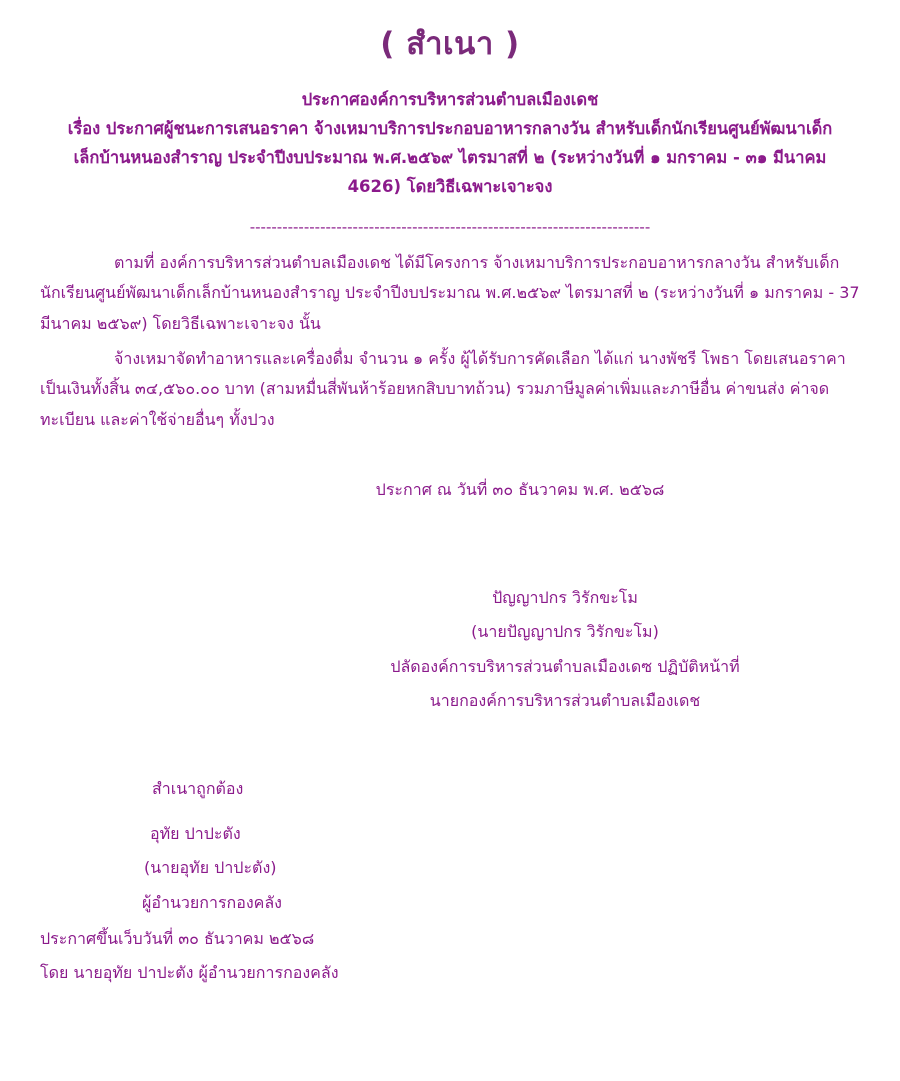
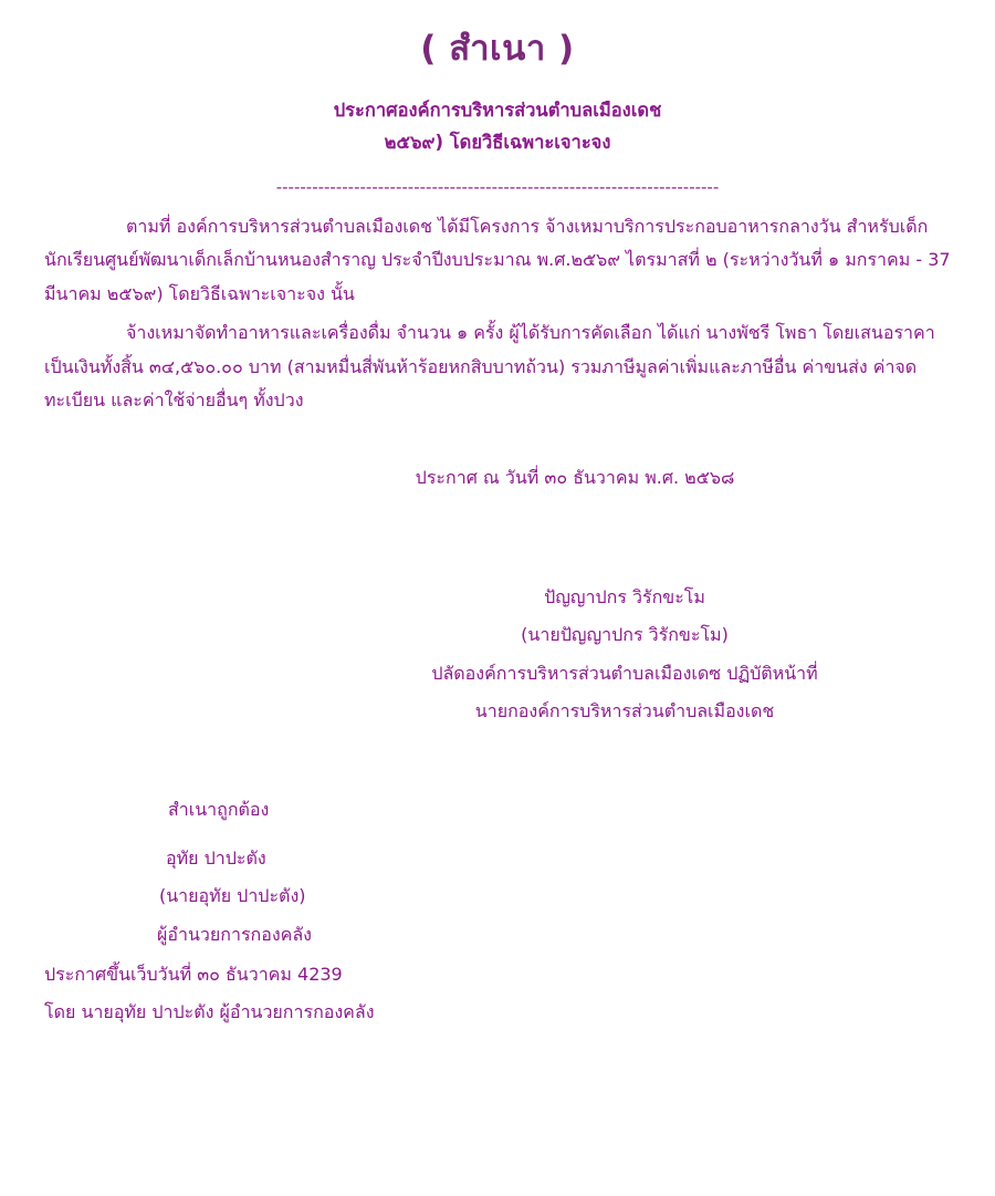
  ( สำเนา )
  ประกาศองค์การบริหารส่วนตำบลเมืองเดช
- เรื่อง ประกาศผู้ชนะการเสนอราคา จ้างเหมาบริการประกอบอาหารกลางวัน สำหรับเด็กนักเรียนศูนย์พัฒนาเด็ก
- เล็กบ้านหนองสำราญ ประจำปีงบประมาณ พ.ศ.๒๕๖๙ ไตรมาสที่ ๒ (ระหว่างวันที่ ๑ มกราคม - ๓๑ มีนาคม
- 4626) โดยวิธีเฉพาะเจาะจง
+ ๒๕๖๙) โดยวิธีเฉพาะเจาะจง
  --------------------------------------------------------------------------
  ตามที่ องค์การบริหารส่วนตำบลเมืองเดช ได้มีโครงการ จ้างเหมาบริการประกอบอาหารกลางวัน สำหรับเด็กนักเรียนศูนย์พัฒนาเด็กเล็กบ้านหนองสำราญ ประจำปีงบประมาณ พ.ศ.๒๕๖๙ ไตรมาสที่ ๒ (ระหว่างวันที่ ๑ มกราคม - 37 มีนาคม ๒๕๖๙) โดยวิธีเฉพาะเจาะจง นั้น
  จ้างเหมาจัดทำอาหารและเครื่องดื่ม จำนวน ๑ ครั้ง ผู้ได้รับการคัดเลือก ได้แก่ นางพัชรี โพธา โดยเสนอราคา เป็นเงินทั้งสิ้น ๓๔,๕๖๐.๐๐ บาท (สามหมื่นสี่พันห้าร้อยหกสิบบาทถ้วน) รวมภาษีมูลค่าเพิ่มและภาษีอื่น ค่าขนส่ง ค่าจดทะเบียน และค่าใช้จ่ายอื่นๆ ทั้งปวง
  ประกาศ ณ วันที่ ๓๐ ธันวาคม พ.ศ. ๒๕๖๘
  ปัญญาปกร วิรักขะโม
  (นายปัญญาปกร วิรักขะโม)
  ปลัดองค์การบริหารส่วนตำบลเมืองเดซ ปฏิบัติหน้าที่
  นายกองค์การบริหารส่วนตำบลเมืองเดช
  สำเนาถูกต้อง
  อุทัย ปาปะตัง
  (นายอุทัย ปาปะตัง)
  ผู้อำนวยการกองคลัง
- ประกาศขึ้นเว็บวันที่ ๓๐ ธันวาคม ๒๕๖๘
+ ประกาศขึ้นเว็บวันที่ ๓๐ ธันวาคม 4239
  โดย นายอุทัย ปาปะตัง ผู้อำนวยการกองคลัง
